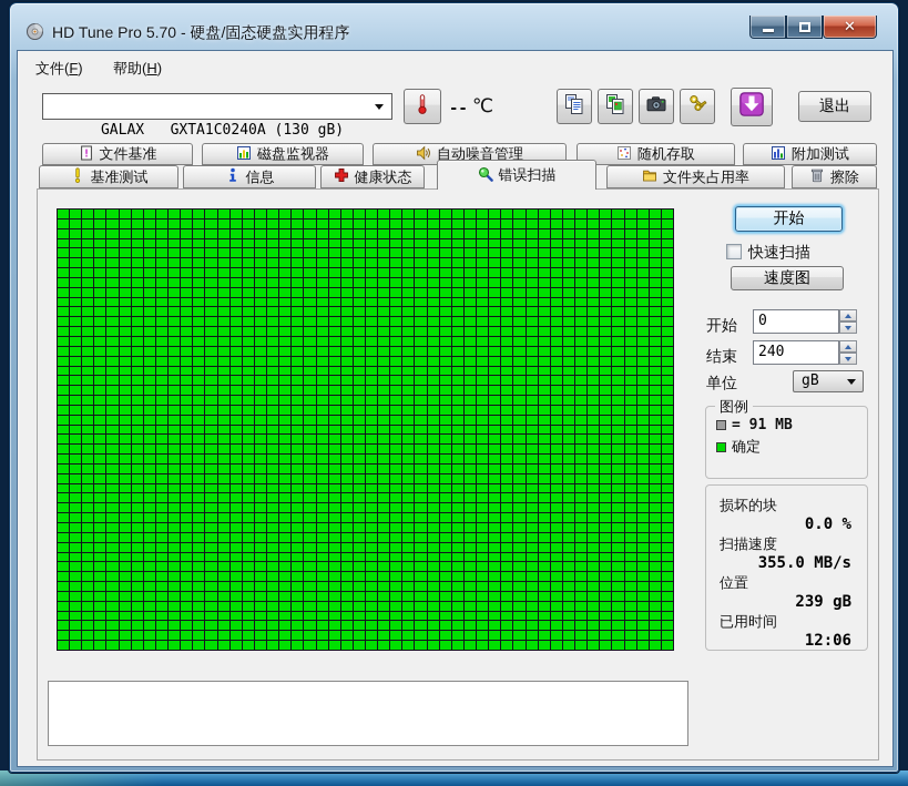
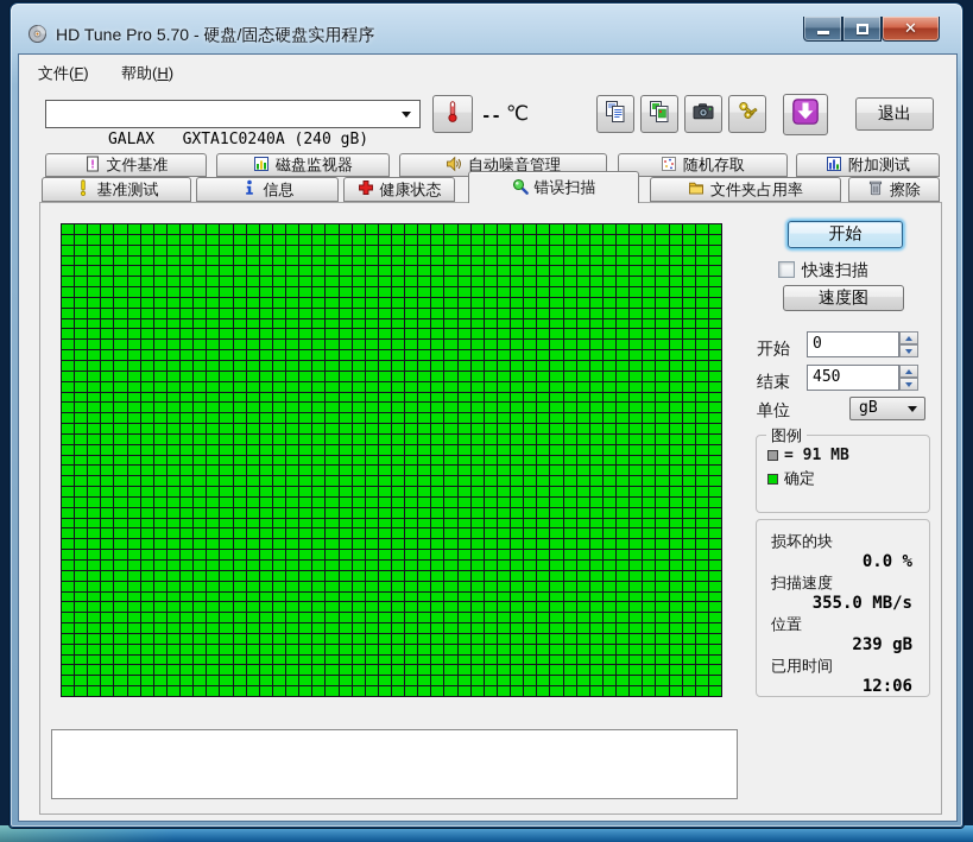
  HD Tune Pro 5.70 - 硬盘/固态硬盘实用程序
  文件(F)
  帮助(H)
- GALAX GXTA1C0240A (130 gB)
+ GALAX GXTA1C0240A (240 gB)
  --
  ℃
  退出
  !
  文件基准
  磁盘监视器
  自动噪音管理
  随机存取
  附加测试
  基准测试
  信息
  健康状态
  错误扫描
  文件夹占用率
  擦除
  开始
  快速扫描
  速度图
  开始
  0
  结束
- 240
+ 450
  单位
  gB
  图例
  = 91 MB
  确定
  损坏的块
  0.0 %
  扫描速度
  355.0 MB/s
  位置
  239 gB
  已用时间
  12:06
